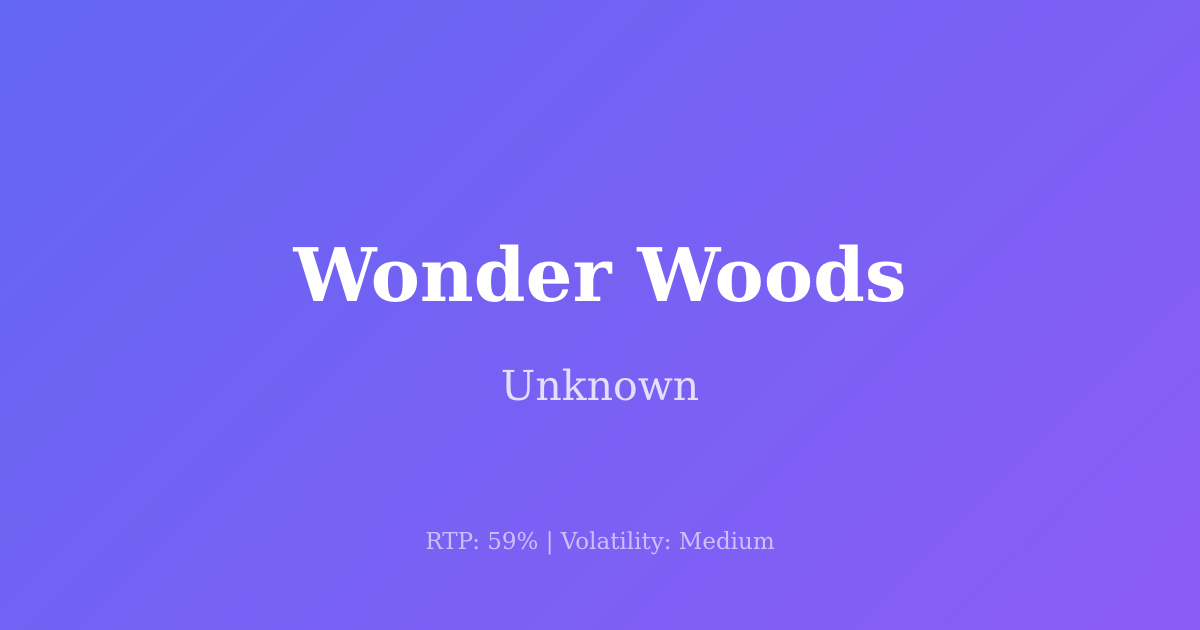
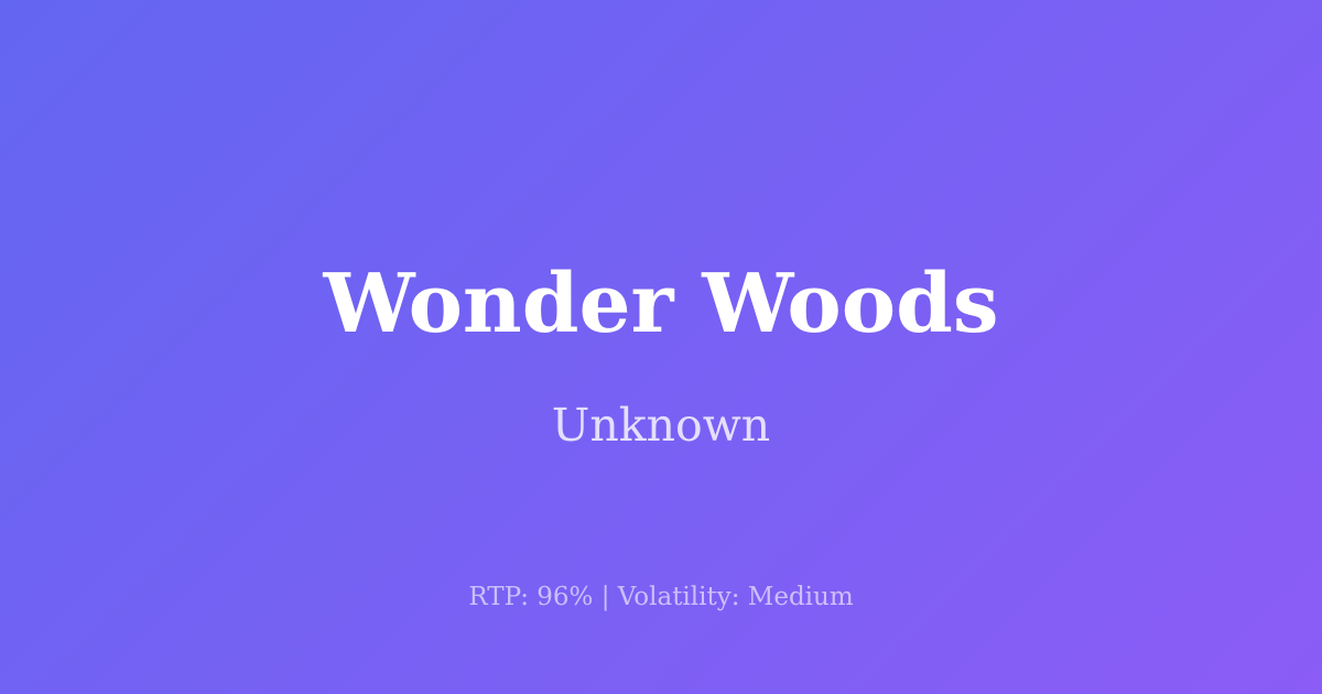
  Wonder Woods
  Unknown
- RTP: 59% | Volatility: Medium
+ RTP: 96% | Volatility: Medium
